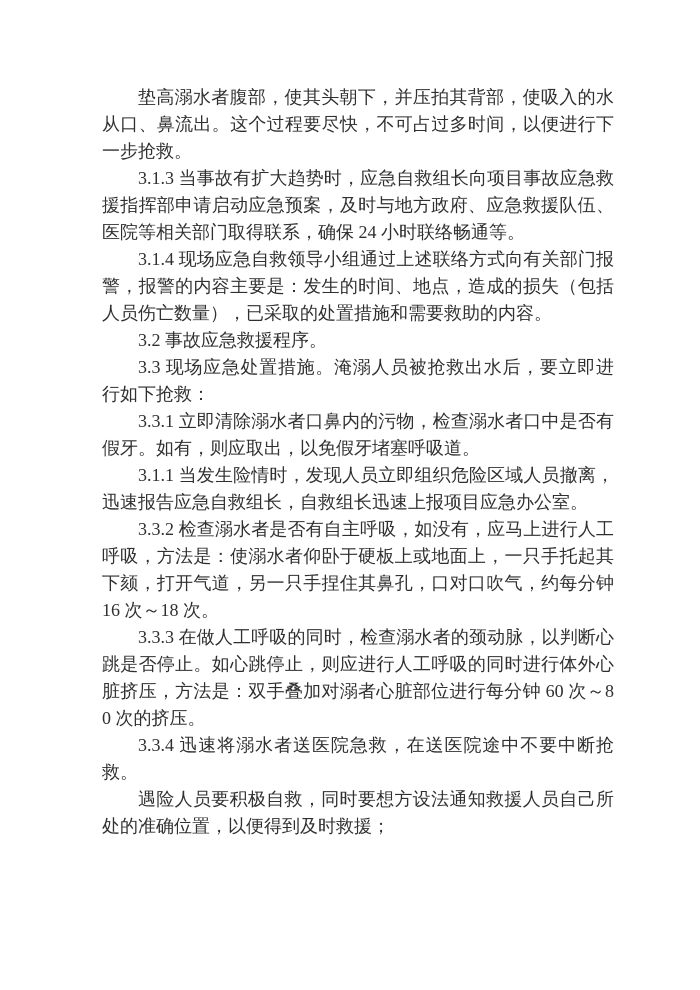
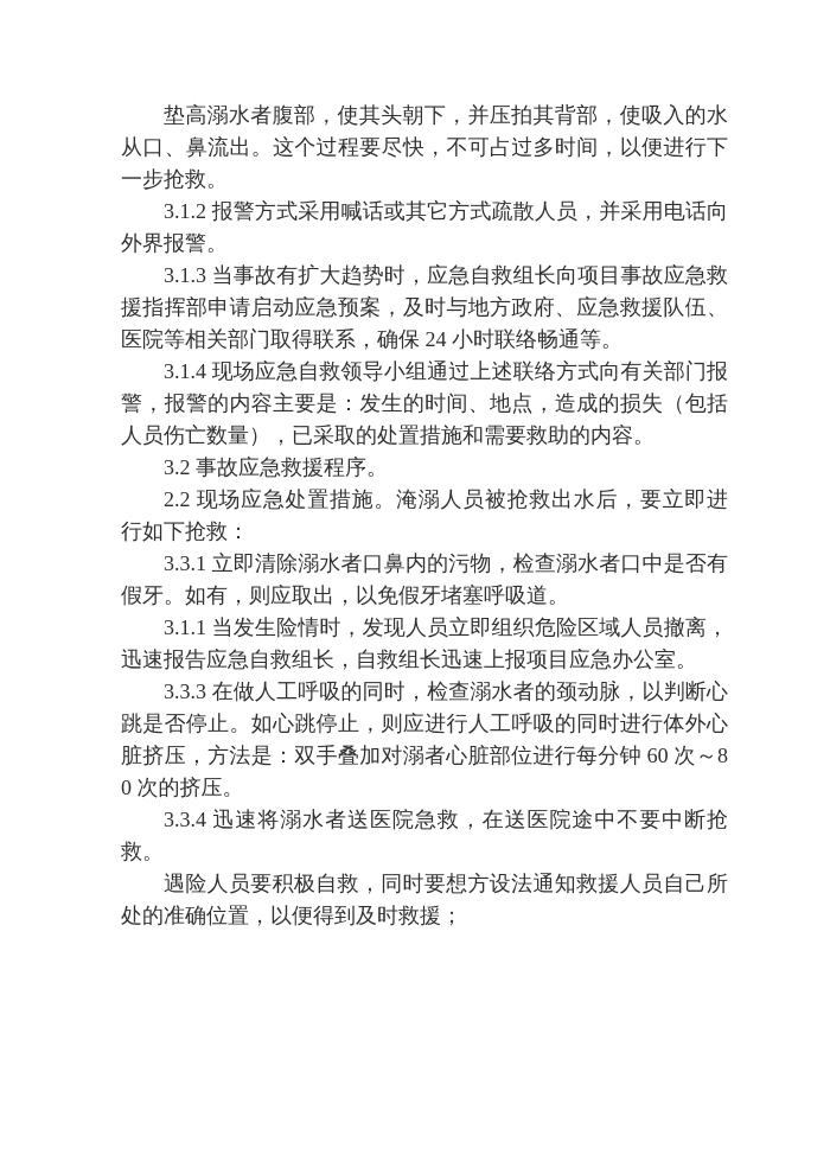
  垫高溺水者腹部，使其头朝下，并压拍其背部，使吸入的水从口、鼻流出。这个过程要尽快，不可占过多时间，以便进行下一步抢救。
+ 3.1.2 报警方式采用喊话或其它方式疏散人员，并采用电话向外界报警。
  3.1.3 当事故有扩大趋势时，应急自救组长向项目事故应急救援指挥部申请启动应急预案，及时与地方政府、应急救援队伍、医院等相关部门取得联系，确保 24 小时联络畅通等。
  3.1.4 现场应急自救领导小组通过上述联络方式向有关部门报警，报警的内容主要是：发生的时间、地点，造成的损失（包括人员伤亡数量），已采取的处置措施和需要救助的内容。
  3.2 事故应急救援程序。
- 3.3 现场应急处置措施。淹溺人员被抢救出水后，要立即进行如下抢救：
+ 2.2 现场应急处置措施。淹溺人员被抢救出水后，要立即进行如下抢救：
  3.3.1 立即清除溺水者口鼻内的污物，检查溺水者口中是否有假牙。如有，则应取出，以免假牙堵塞呼吸道。
  3.1.1 当发生险情时，发现人员立即组织危险区域人员撤离，迅速报告应急自救组长，自救组长迅速上报项目应急办公室。
- 3.3.2 检查溺水者是否有自主呼吸，如没有，应马上进行人工呼吸，方法是：使溺水者仰卧于硬板上或地面上，一只手托起其下颏，打开气道，另一只手捏住其鼻孔，口对口吹气，约每分钟 16 次～18 次。
  3.3.3 在做人工呼吸的同时，检查溺水者的颈动脉，以判断心跳是否停止。如心跳停止，则应进行人工呼吸的同时进行体外心脏挤压，方法是：双手叠加对溺者心脏部位进行每分钟 60 次～80 次的挤压。
  3.3.4 迅速将溺水者送医院急救，在送医院途中不要中断抢救。
  遇险人员要积极自救，同时要想方设法通知救援人员自己所处的准确位置，以便得到及时救援；
